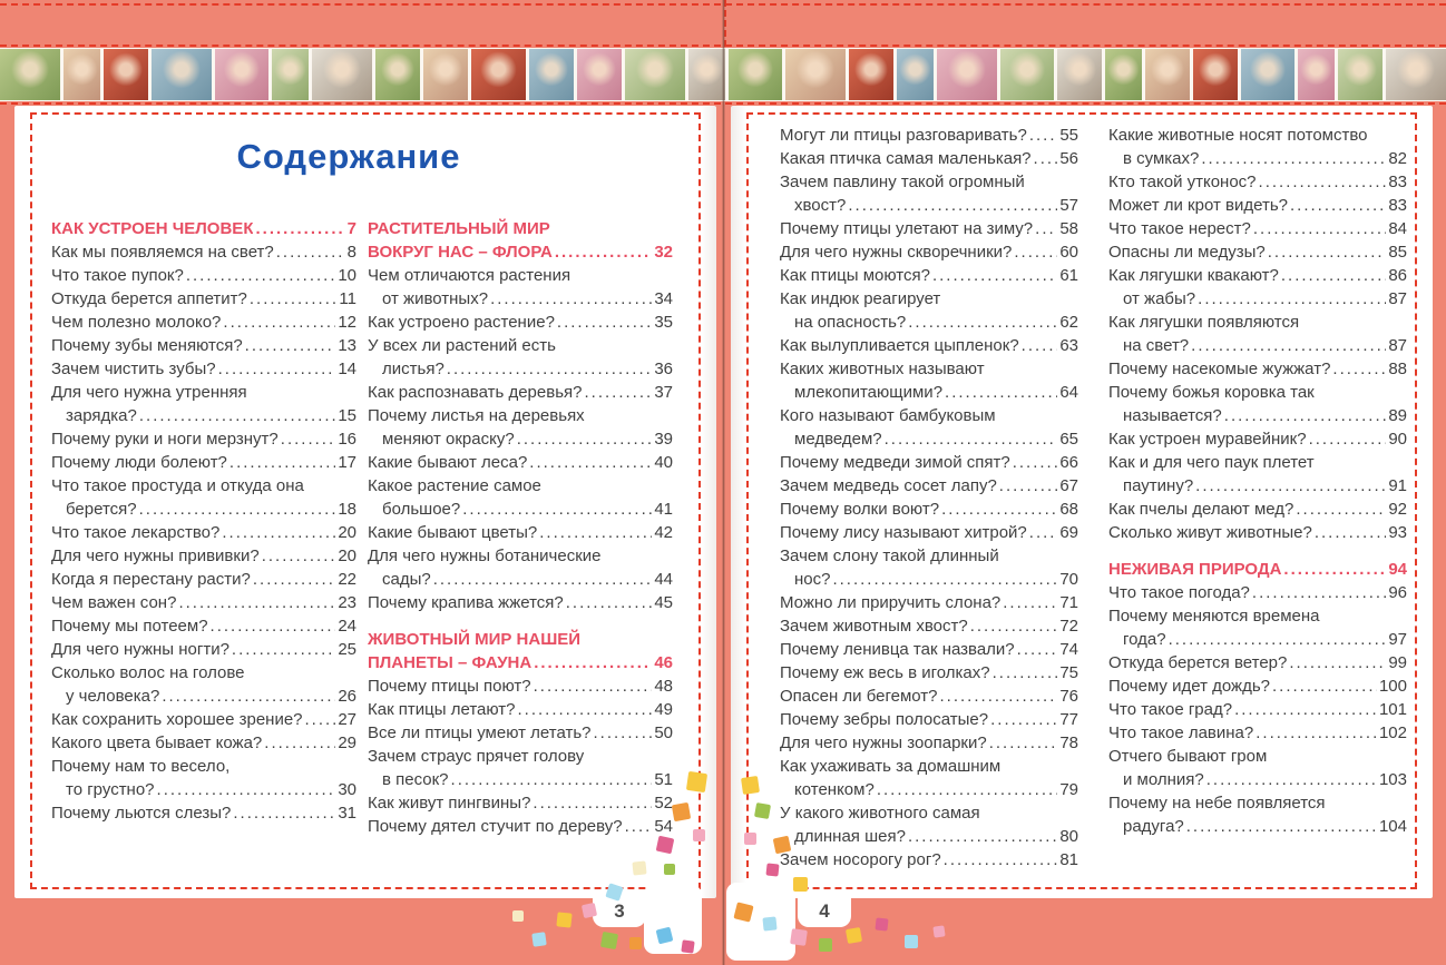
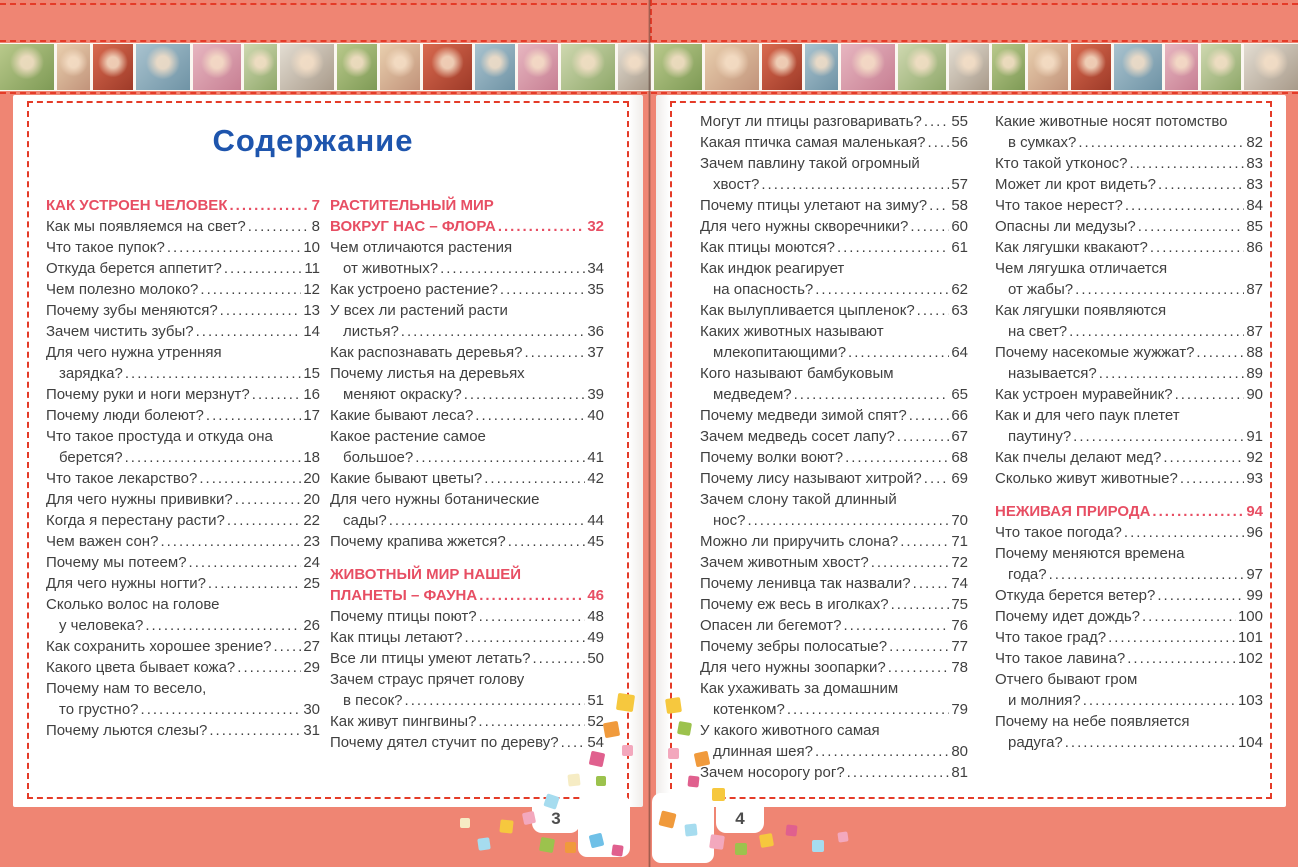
  Содержание
  КАК УСТРОЕН ЧЕЛОВЕК
  7
  Как мы появляемся на свет?
  8
  Что такое пупок?
  10
  Откуда берется аппетит?
  11
  Чем полезно молоко?
  12
  Почему зубы меняются?
  13
  Зачем чистить зубы?
  14
  Для чего нужна утренняя
  зарядка?
  15
  Почему руки и ноги мерзнут?
  16
  Почему люди болеют?
  17
  Что такое простуда и откуда она
  берется?
  18
  Что такое лекарство?
  20
  Для чего нужны прививки?
  20
  Когда я перестану расти?
  22
  Чем важен сон?
  23
  Почему мы потеем?
  24
  Для чего нужны ногти?
  25
  Сколько волос на голове
  у человека?
  26
  Как сохранить хорошее зрение?
  27
  Какого цвета бывает кожа?
  29
  Почему нам то весело,
  то грустно?
  30
  Почему льются слезы?
  31
  РАСТИТЕЛЬНЫЙ МИР
  ВОКРУГ НАС – ФЛОРА
  32
  Чем отличаются растения
  от животных?
  34
  Как устроено растение?
  35
- У всех ли растений есть
+ У всех ли растений расти
  листья?
  36
  Как распознавать деревья?
  37
  Почему листья на деревьях
  меняют окраску?
  39
  Какие бывают леса?
  40
  Какое растение самое
  большое?
  41
  Какие бывают цветы?
  42
  Для чего нужны ботанические
  сады?
  44
  Почему крапива жжется?
  45
  ЖИВОТНЫЙ МИР НАШЕЙ
  ПЛАНЕТЫ – ФАУНА
  46
  Почему птицы поют?
  48
  Как птицы летают?
  49
  Все ли птицы умеют летать?
  50
  Зачем страус прячет голову
  в песок?
  51
  Как живут пингвины?
  52
  Почему дятел стучит по дереву?
  54
  Могут ли птицы разговаривать?
  55
  Какая птичка самая маленькая?
  56
  Зачем павлину такой огромный
  хвост?
  57
  Почему птицы улетают на зиму?
  58
  Для чего нужны скворечники?
  60
  Как птицы моются?
  61
  Как индюк реагирует
  на опасность?
  62
  Как вылупливается цыпленок?
  63
  Каких животных называют
  млекопитающими?
  64
  Кого называют бамбуковым
  медведем?
  65
  Почему медведи зимой спят?
  66
  Зачем медведь сосет лапу?
  67
  Почему волки воют?
  68
  Почему лису называют хитрой?
  69
  Зачем слону такой длинный
  нос?
  70
  Можно ли приручить слона?
  71
  Зачем животным хвост?
  72
  Почему ленивца так назвали?
  74
  Почему еж весь в иголках?
  75
  Опасен ли бегемот?
  76
  Почему зебры полосатые?
  77
  Для чего нужны зоопарки?
  78
  Как ухаживать за домашним
  котенком?
  79
  У какого животного самая
  длинная шея?
  80
  Зачем носорогу рог?
  81
  Какие животные носят потомство
  в сумках?
  82
  Кто такой утконос?
  83
  Может ли крот видеть?
  83
  Что такое нерест?
  84
  Опасны ли медузы?
  85
  Как лягушки квакают?
  86
+ Чем лягушка отличается
  от жабы?
  87
  Как лягушки появляются
  на свет?
  87
  Почему насекомые жужжат?
  88
- Почему божья коровка так
  называется?
  89
  Как устроен муравейник?
  90
  Как и для чего паук плетет
  паутину?
  91
  Как пчелы делают мед?
  92
  Сколько живут животные?
  93
  НЕЖИВАЯ ПРИРОДА
  94
  Что такое погода?
  96
  Почему меняются времена
  года?
  97
  Откуда берется ветер?
  99
  Почему идет дождь?
  100
  Что такое град?
  101
  Что такое лавина?
  102
  Отчего бывают гром
  и молния?
  103
  Почему на небе появляется
  радуга?
  104
  3
  4
